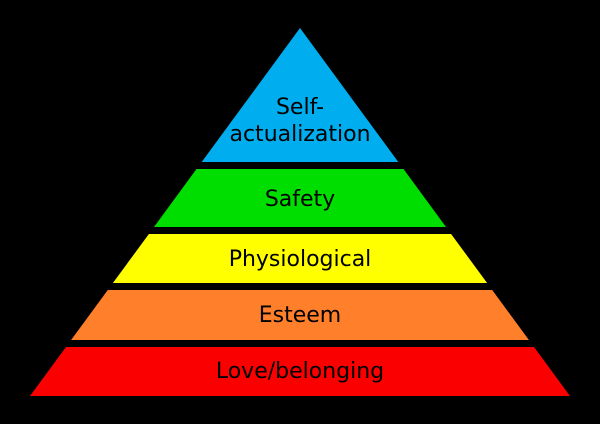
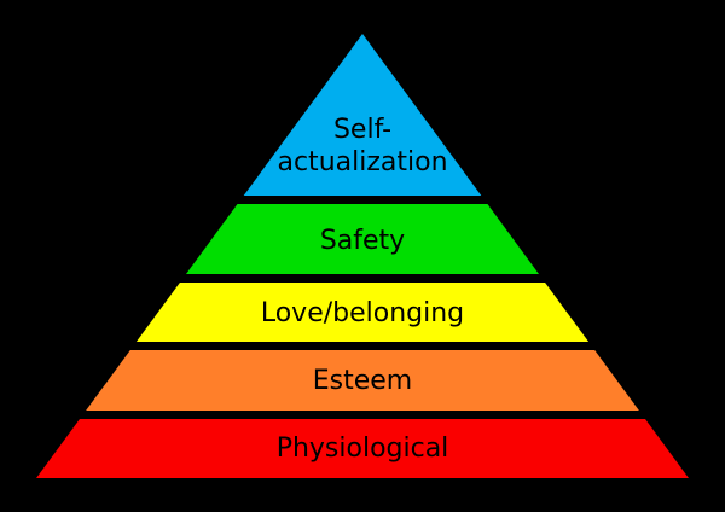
  Self-
  actualization
  Safety
- Physiological
+ Love/belonging
  Esteem
- Love/belonging
+ Physiological
